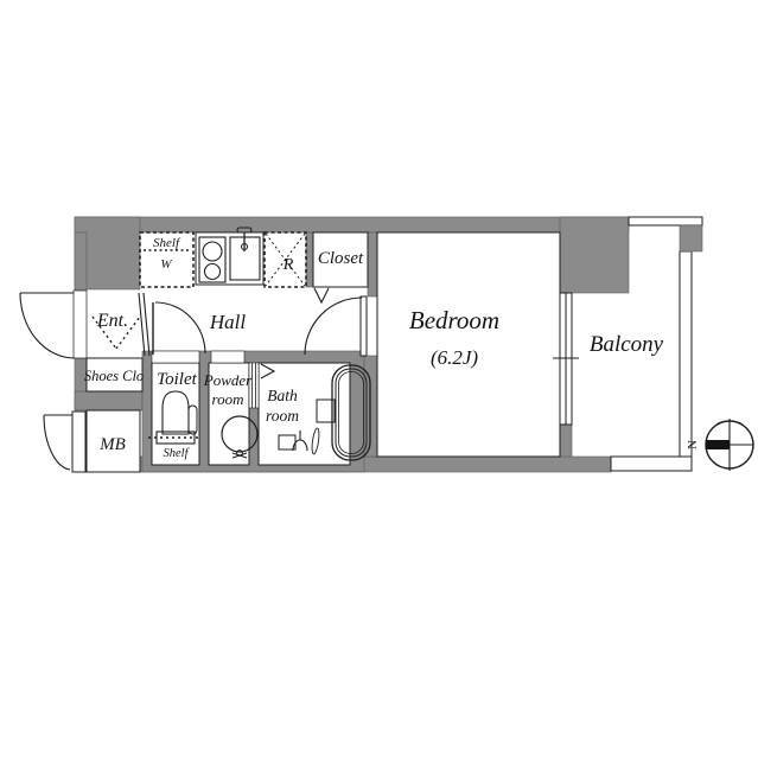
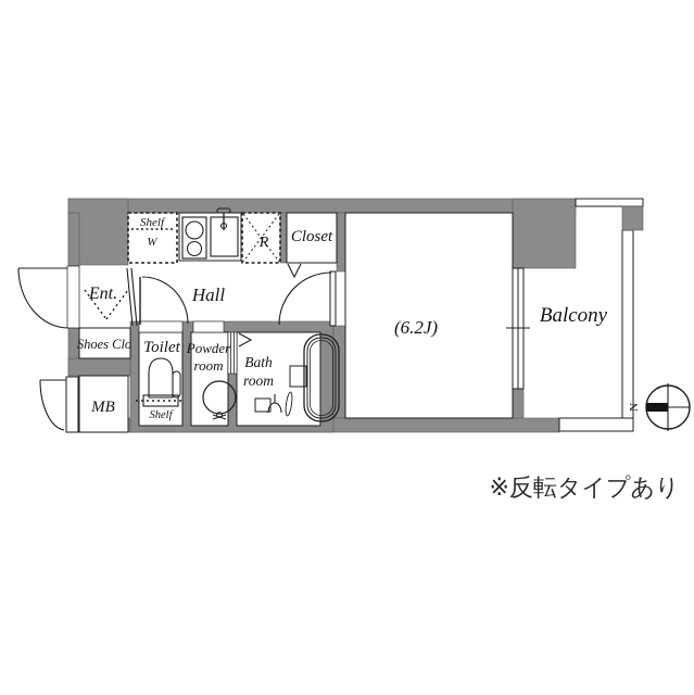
  Hall
  Ent.
  Shoes Clo
  MB
  Toilet
  Shelf
  Powder
  room
  Bath
  room
  Closet
  R
  Shelf
  W
- Bedroom
  (6.2J)
  Balcony
+ ※反転タイプあり
